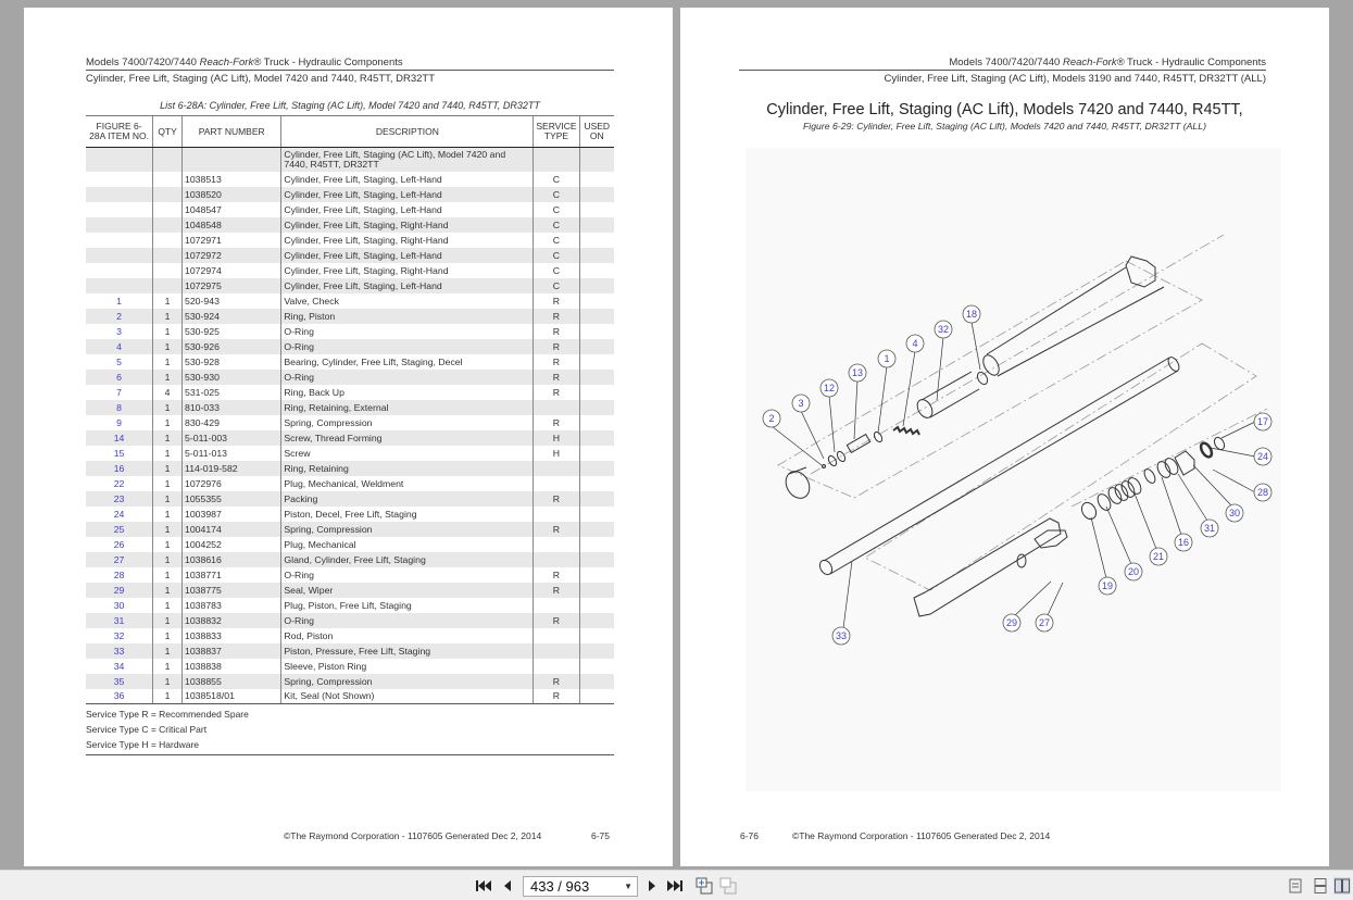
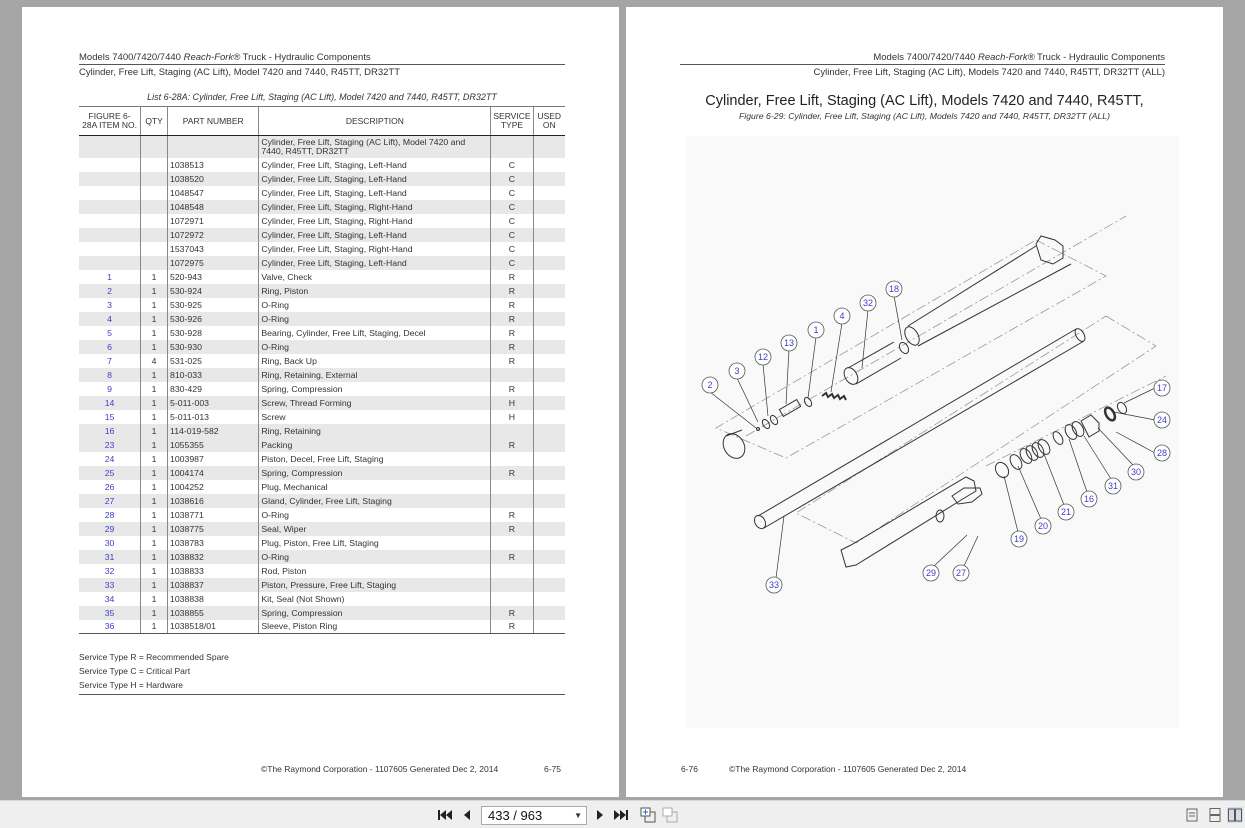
  Models 7400/7420/7440 Reach-Fork® Truck - Hydraulic Components
  Cylinder, Free Lift, Staging (AC Lift), Model 7420 and 7440, R45TT, DR32TT
  List 6-28A: Cylinder, Free Lift, Staging (AC Lift), Model 7420 and 7440, R45TT, DR32TT
  FIGURE 6-28A ITEM NO.	QTY	PART NUMBER	DESCRIPTION	SERVICE TYPE	USED ON
  			Cylinder, Free Lift, Staging (AC Lift), Model 7420 and 7440, R45TT, DR32TT
  		1038513	Cylinder, Free Lift, Staging, Left-Hand	C
  		1038520	Cylinder, Free Lift, Staging, Left-Hand	C
  		1048547	Cylinder, Free Lift, Staging, Left-Hand	C
  		1048548	Cylinder, Free Lift, Staging, Right-Hand	C
  		1072971	Cylinder, Free Lift, Staging, Right-Hand	C
  		1072972	Cylinder, Free Lift, Staging, Left-Hand	C
- 		1072974	Cylinder, Free Lift, Staging, Right-Hand	C
+ 		1537043	Cylinder, Free Lift, Staging, Right-Hand	C
  		1072975	Cylinder, Free Lift, Staging, Left-Hand	C
  1	1	520-943	Valve, Check	R
  2	1	530-924	Ring, Piston	R
  3	1	530-925	O-Ring	R
  4	1	530-926	O-Ring	R
  5	1	530-928	Bearing, Cylinder, Free Lift, Staging, Decel	R
  6	1	530-930	O-Ring	R
  7	4	531-025	Ring, Back Up	R
  8	1	810-033	Ring, Retaining, External
  9	1	830-429	Spring, Compression	R
  14	1	5-011-003	Screw, Thread Forming	H
  15	1	5-011-013	Screw	H
  16	1	114-019-582	Ring, Retaining
- 22	1	1072976	Plug, Mechanical, Weldment
  23	1	1055355	Packing	R
  24	1	1003987	Piston, Decel, Free Lift, Staging
  25	1	1004174	Spring, Compression	R
  26	1	1004252	Plug, Mechanical
  27	1	1038616	Gland, Cylinder, Free Lift, Staging
  28	1	1038771	O-Ring	R
  29	1	1038775	Seal, Wiper	R
  30	1	1038783	Plug, Piston, Free Lift, Staging
  31	1	1038832	O-Ring	R
  32	1	1038833	Rod, Piston
  33	1	1038837	Piston, Pressure, Free Lift, Staging
- 34	1	1038838	Sleeve, Piston Ring
+ 34	1	1038838	Kit, Seal (Not Shown)
  35	1	1038855	Spring, Compression	R
- 36	1	1038518/01	Kit, Seal (Not Shown)	R
+ 36	1	1038518/01	Sleeve, Piston Ring	R
  Service Type R = Recommended Spare
  Service Type C = Critical Part
  Service Type H = Hardware
  ©The Raymond Corporation - 1107605 Generated Dec 2, 2014
  6-75
  Models 7400/7420/7440 Reach-Fork® Truck - Hydraulic Components
- Cylinder, Free Lift, Staging (AC Lift), Models 3190 and 7440, R45TT, DR32TT (ALL)
+ Cylinder, Free Lift, Staging (AC Lift), Models 7420 and 7440, R45TT, DR32TT (ALL)
  Cylinder, Free Lift, Staging (AC Lift), Models 7420 and 7440, R45TT,
  Figure 6-29: Cylinder, Free Lift, Staging (AC Lift), Models 7420 and 7440, R45TT, DR32TT (ALL)
  18
  32
  4
  1
  13
  12
  3
  2
  17
  24
  28
  30
  31
  16
  21
  20
  19
  29
  27
  33
  6-76
  ©The Raymond Corporation - 1107605 Generated Dec 2, 2014
  433 / 963
  ▼
